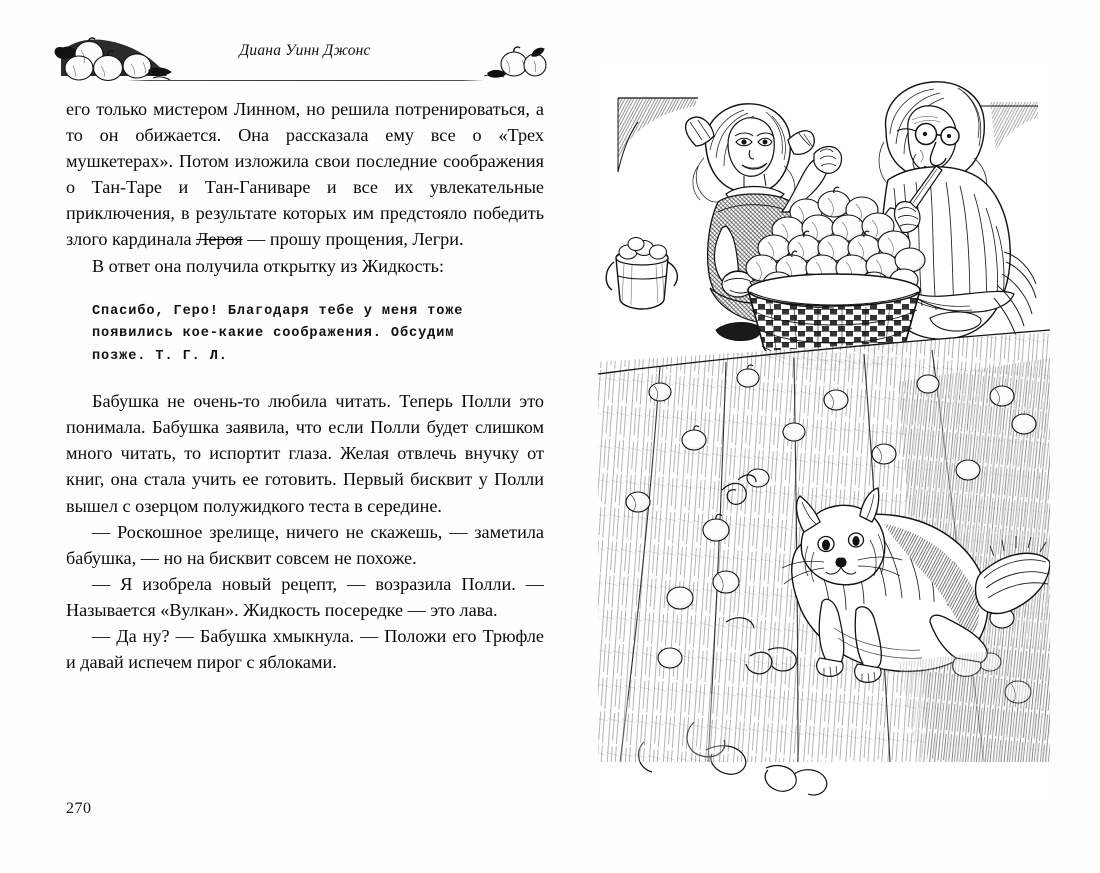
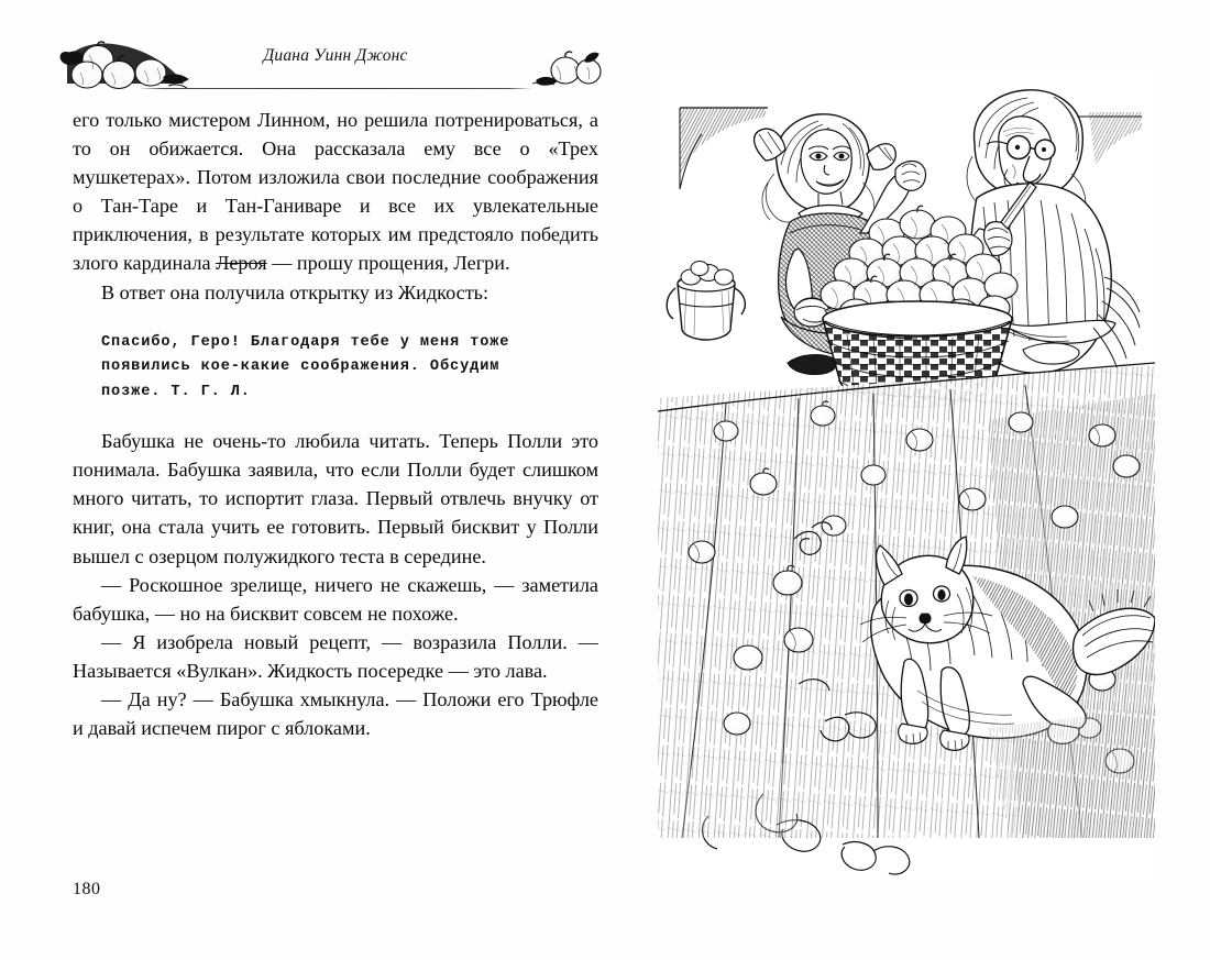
  Диана Уинн Джонс
  его только мистером Линном, но решила потренироваться, а то он обижается. Она рассказала ему все о «Трех мушкетерах». Потом изложила свои последние соображения о Тан-Таре и Тан-Ганиваре и все их увлекательные приключения, в результате которых им предстояло победить злого кардинала Лероя — прошу прощения, Легри.
  В ответ она получила открытку из Жидкость:
  Спасибо, Геро! Благодаря тебе у меня тоже
  появились кое-какие соображения. Обсудим
  позже. Т. Г. Л.
- Бабушка не очень-то любила читать. Теперь Полли это понимала. Бабушка заявила, что если Полли будет слишком много читать, то испортит глаза. Желая отвлечь внучку от книг, она стала учить ее готовить. Первый бисквит у Полли вышел с озерцом полужидкого теста в середине.
+ Бабушка не очень-то любила читать. Теперь Полли это понимала. Бабушка заявила, что если Полли будет слишком много читать, то испортит глаза. Первый отвлечь внучку от книг, она стала учить ее готовить. Первый бисквит у Полли вышел с озерцом полужидкого теста в середине.
  — Роскошное зрелище, ничего не скажешь, — заметила бабушка, — но на бисквит совсем не похоже.
  — Я изобрела новый рецепт, — возразила Полли. — Называется «Вулкан». Жидкость посередке — это лава.
  — Да ну? — Бабушка хмыкнула. — Положи его Трюфле и давай испечем пирог с яблоками.
- 270
+ 180
